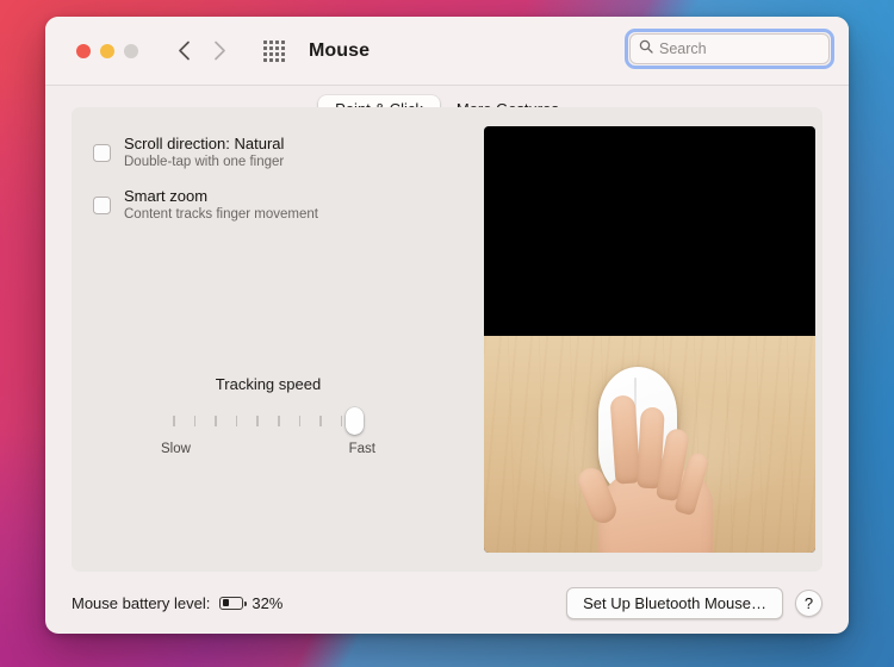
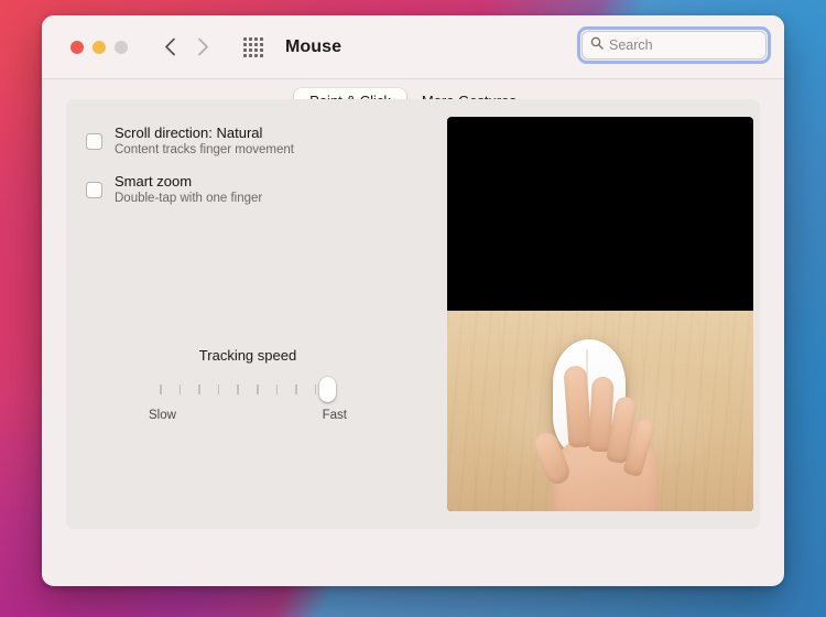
  Mouse
  Search
  Scroll direction: Natural
- Double-tap with one finger
+ Content tracks finger movement
  Smart zoom
- Content tracks finger movement
+ Double-tap with one finger
  Tracking speed
  Slow
  Fast
- Mouse battery level:
- 32%
- Set Up Bluetooth Mouse…
- ?
